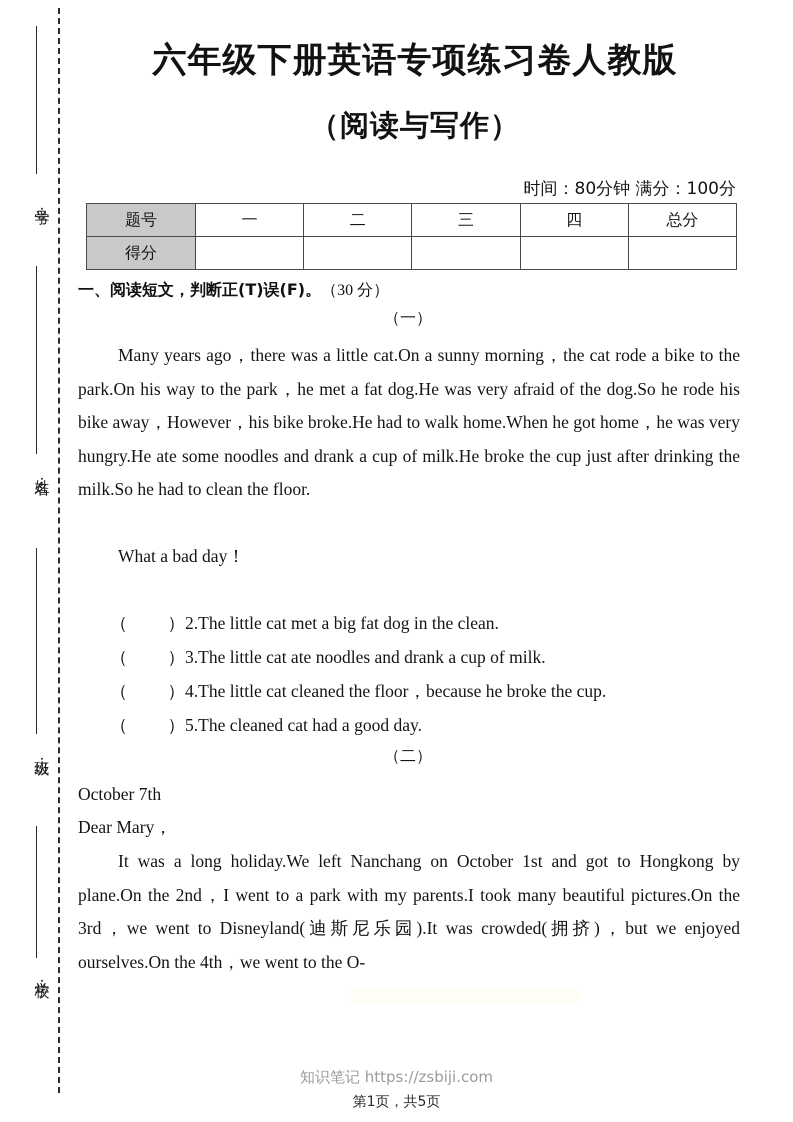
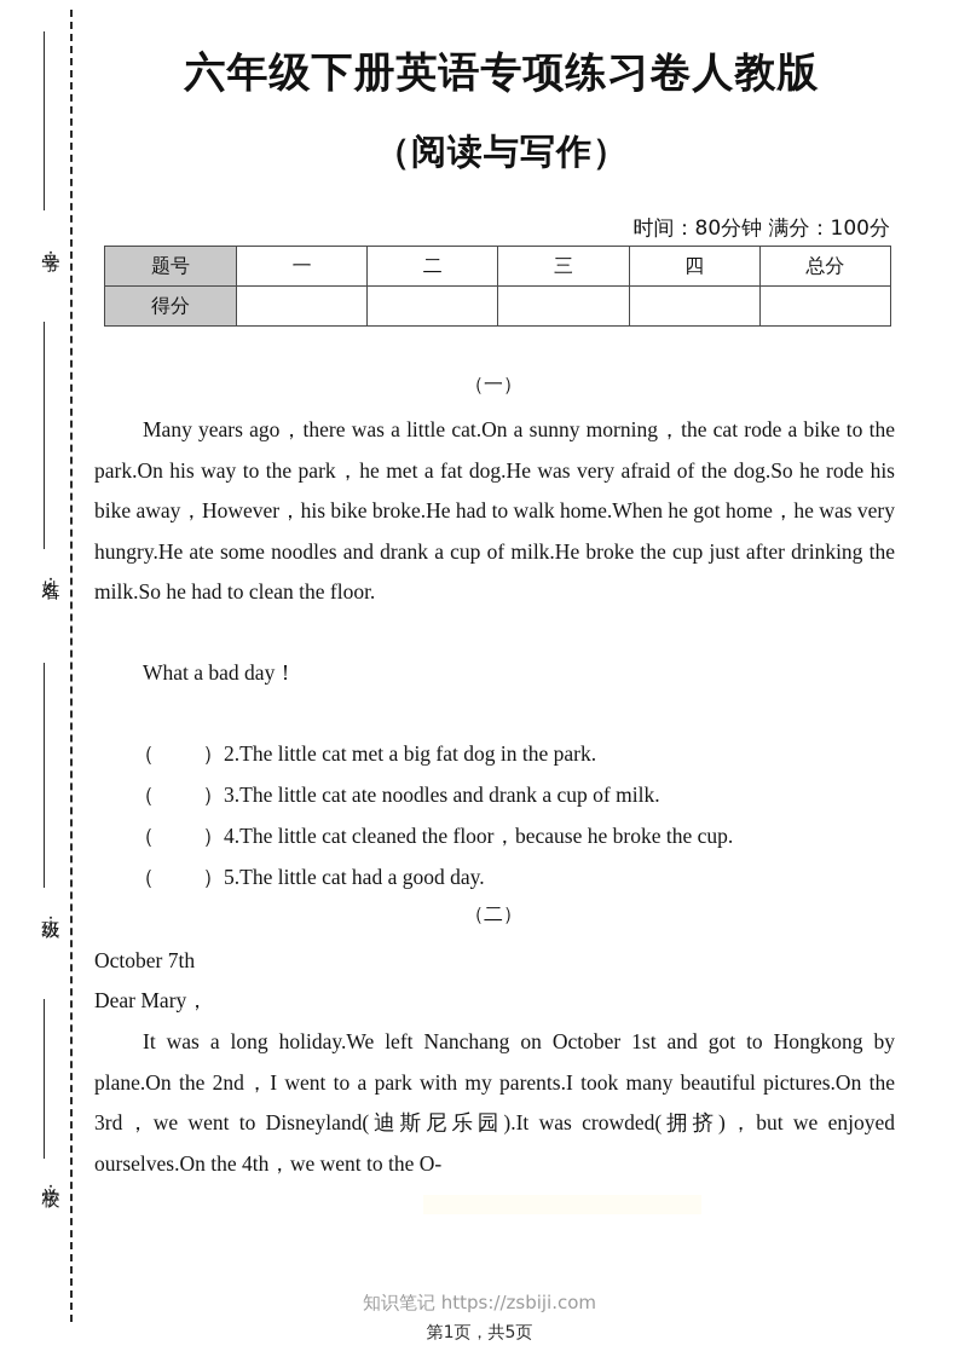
  六年级下册英语专项练习卷人教版
  （阅读与写作）
  时间：80分钟 满分：100分
  题号	一	二	三	四	总分
  得分
- 一、阅读短文，判断正(T)误(F)。（30 分）
  （一）
  Many years ago，there was a little cat.On a sunny morning，the cat rode a bike to the park.On his way to the park，he met a fat dog.He was very afraid of the dog.So he rode his bike away，However，his bike broke.He had to walk home.When he got home，he was very hungry.He ate some noodles and drank a cup of milk.He broke the cup just after drinking the milk.So he had to clean the floor.
  What a bad day！
- （ ）2.The little cat met a big fat dog in the clean.
+ （ ）2.The little cat met a big fat dog in the park.
  （ ）3.The little cat ate noodles and drank a cup of milk.
  （ ）4.The little cat cleaned the floor，because he broke the cup.
- （ ）5.The cleaned cat had a good day.
+ （ ）5.The little cat had a good day.
  （二）
  October 7th
  Dear Mary，
  It was a long holiday.We left Nanchang on October 1st and got to Hongkong by plane.On the 2nd，I went to a park with my parents.I took many beautiful pictures.On the 3rd，we went to Disneyland(迪斯尼乐园).It was crowded(拥挤)，but we enjoyed ourselves.On the 4th，we went to the O-
  知识笔记 https://zsbiji.com
  第1页，共5页
